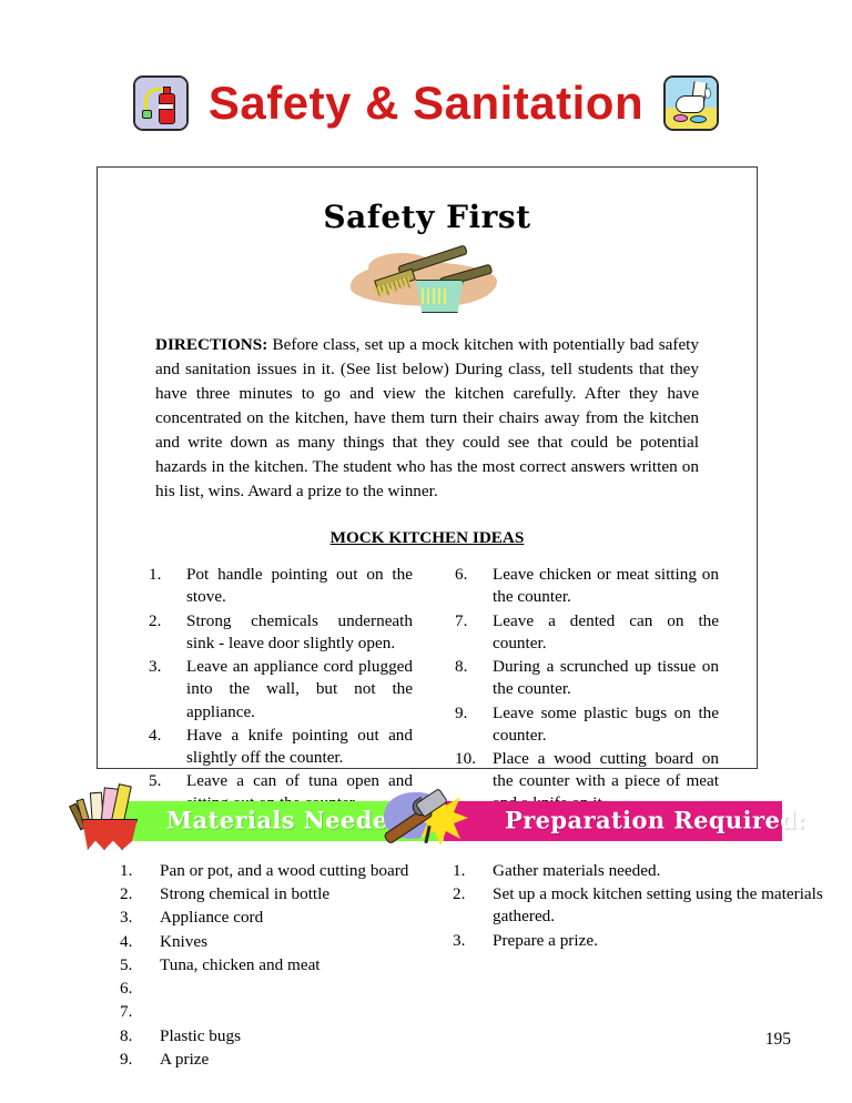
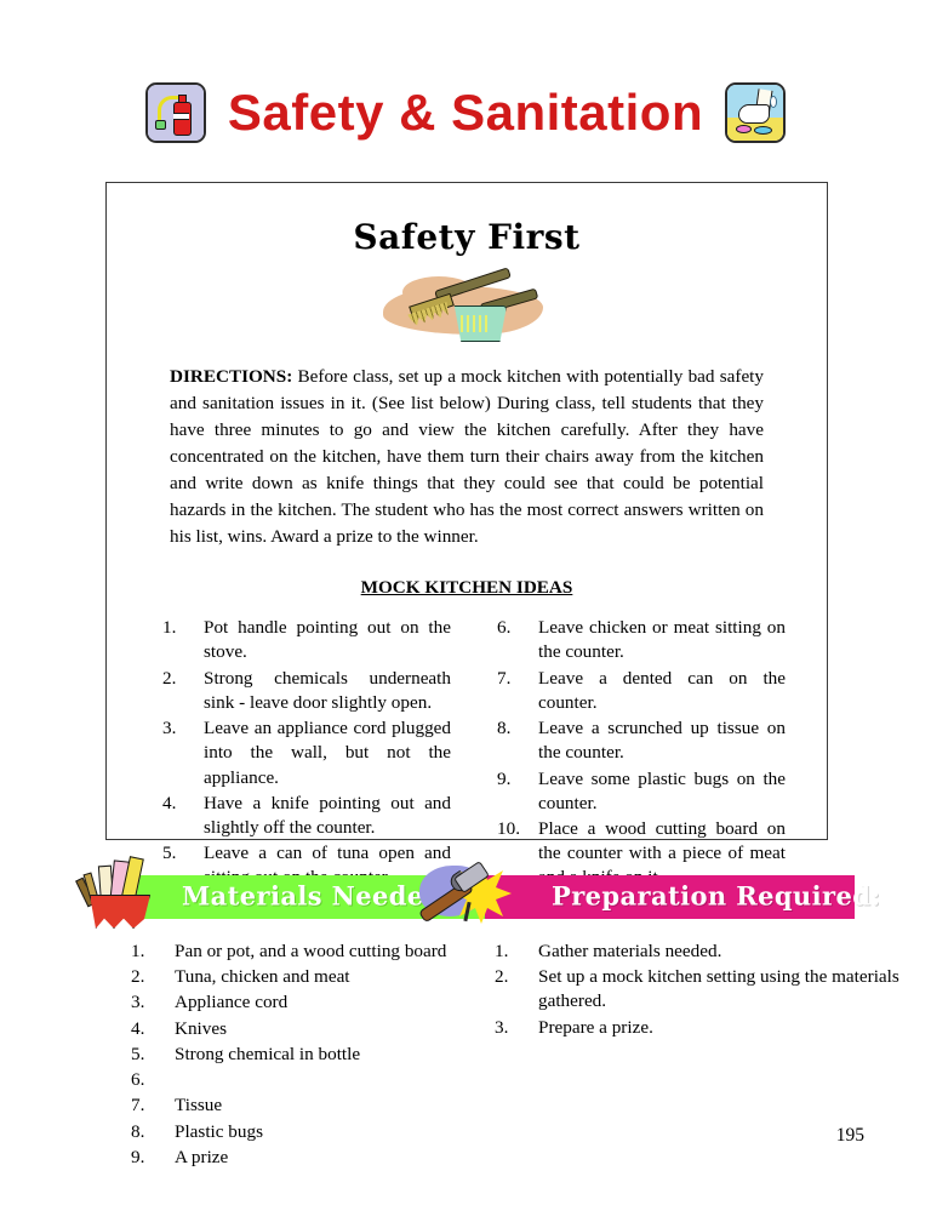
  Safety & Sanitation
  Safety First
- DIRECTIONS: Before class, set up a mock kitchen with potentially bad safety and sanitation issues in it. (See list below) During class, tell students that they have three minutes to go and view the kitchen carefully. After they have concentrated on the kitchen, have them turn their chairs away from the kitchen and write down as many things that they could see that could be potential hazards in the kitchen. The student who has the most correct answers written on his list, wins. Award a prize to the winner.
+ DIRECTIONS: Before class, set up a mock kitchen with potentially bad safety and sanitation issues in it. (See list below) During class, tell students that they have three minutes to go and view the kitchen carefully. After they have concentrated on the kitchen, have them turn their chairs away from the kitchen and write down as knife things that they could see that could be potential hazards in the kitchen. The student who has the most correct answers written on his list, wins. Award a prize to the winner.
  MOCK KITCHEN IDEAS
  1.
  Pot handle pointing out on the stove.
  2.
  Strong chemicals underneath sink - leave door slightly open.
  3.
  Leave an appliance cord plugged into the wall, but not the appliance.
  4.
  Have a knife pointing out and slightly off the counter.
  5.
  6.
  Leave chicken or meat sitting on the counter.
  7.
  Leave a dented can on the counter.
  8.
- During a scrunched up tissue on the counter.
+ Leave a scrunched up tissue on the counter.
  9.
  Leave some plastic bugs on the counter.
  10.
  Place a wood cutting board on the counter with a piece of meat
  Materials Neede
  Preparation Required:
  1.
  Pan or pot, and a wood cutting board
  2.
- Strong chemical in bottle
+ Tuna, chicken and meat
  3.
  Appliance cord
  4.
  Knives
  5.
- Tuna, chicken and meat
+ Strong chemical in bottle
  6.
  7.
+ Tissue
  8.
  Plastic bugs
  9.
  A prize
  1.
  Gather materials needed.
  2.
  Set up a mock kitchen setting using the materials gathered.
  3.
  Prepare a prize.
  195
